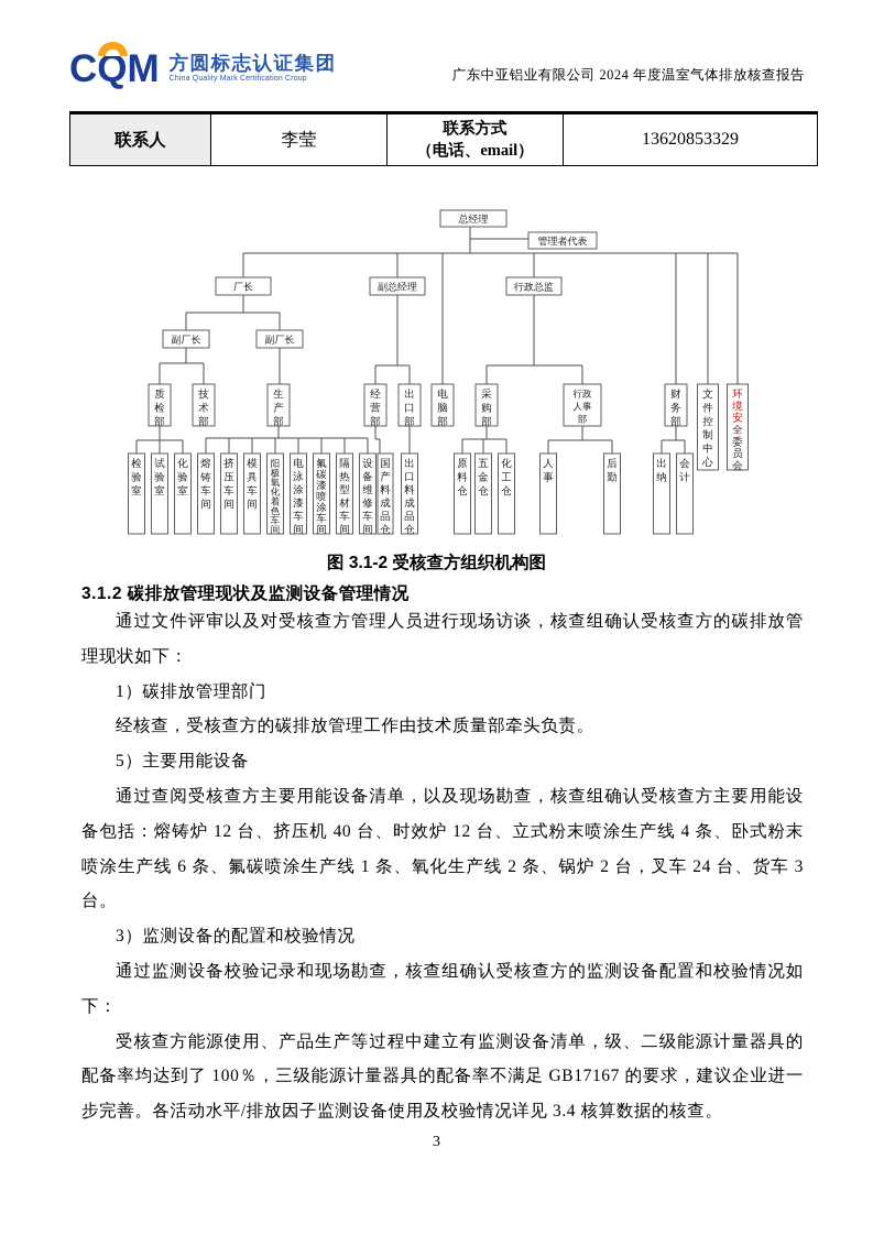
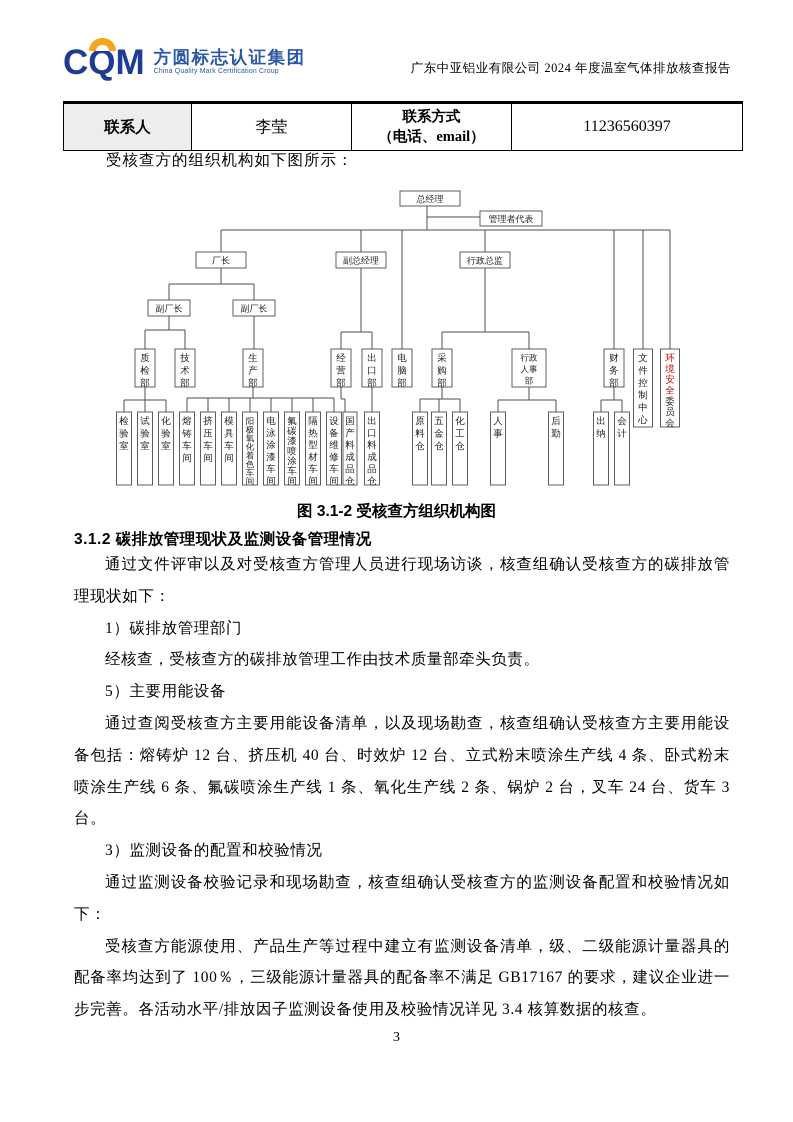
  CQM
  方圆标志认证集团
  广东中亚铝业有限公司 2024 年度温室气体排放核查报告
- 联系人	李莹	联系方式 （电话、email）	13620853329
+ 联系人	李莹	联系方式 （电话、email）	11236560397
+ 受核查方的组织机构如下图所示：
  总经理
  管理者代表
  厂长
  副总经理
  行政总监
  副厂长
  副厂长
  质检部
  技术部
  生产部
  经营部
  出口部
  电脑部
  采购部
  行政
  人事
  部
  财务部
  文件控制中心
  环境安全委员会
  检验室
  试验室
  化验室
  熔铸车间
  挤压车间
  模具车间
  阳极氧化着色车间
  电泳涂漆车间
  氟碳漆喷涂车间
  隔热型材车间
  设备维修车间
  国产料成品仓
  出口料成品仓
  原料仓
  五金仓
  化工仓
  人事
  后勤
  出纳
  会计
  图 3.1-2 受核查方组织机构图
  3.1.2 碳排放管理现状及监测设备管理情况
  通过文件评审以及对受核查方管理人员进行现场访谈，核查组确认受核查方的碳排放管理现状如下：
  1）碳排放管理部门
  经核查，受核查方的碳排放管理工作由技术质量部牵头负责。
  5）主要用能设备
  通过查阅受核查方主要用能设备清单，以及现场勘查，核查组确认受核查方主要用能设备包括：熔铸炉 12 台、挤压机 40 台、时效炉 12 台、立式粉末喷涂生产线 4 条、卧式粉末喷涂生产线 6 条、氟碳喷涂生产线 1 条、氧化生产线 2 条、锅炉 2 台，叉车 24 台、货车 3 台。
  3）监测设备的配置和校验情况
  通过监测设备校验记录和现场勘查，核查组确认受核查方的监测设备配置和校验情况如下：
  受核查方能源使用、产品生产等过程中建立有监测设备清单，级、二级能源计量器具的配备率均达到了 100％，三级能源计量器具的配备率不满足 GB17167 的要求，建议企业进一步完善。各活动水平/排放因子监测设备使用及校验情况详见 3.4 核算数据的核查。
  3
